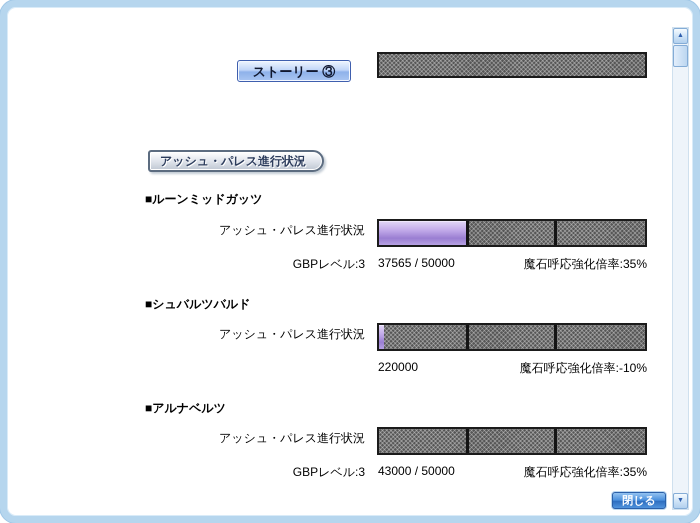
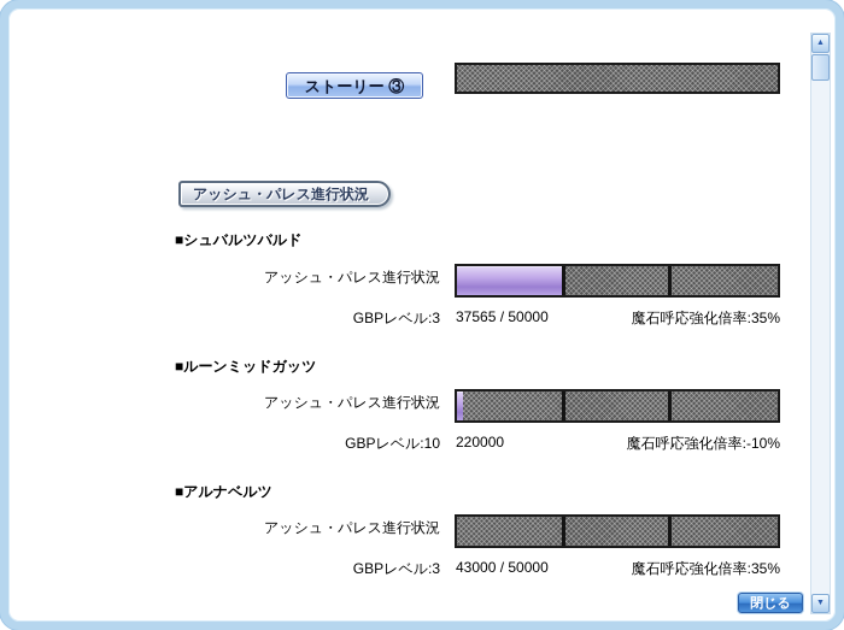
  ストーリー ③
  アッシュ・パレス進行状況
- ■ルーンミッドガッツ
+ ■シュバルツバルド
  アッシュ・パレス進行状況
  GBPレベル:3
  37565 / 50000
  魔石呼応強化倍率:35%
- ■シュバルツバルド
+ ■ルーンミッドガッツ
  アッシュ・パレス進行状況
+ GBPレベル:10
  220000
  魔石呼応強化倍率:-10%
  ■アルナベルツ
  アッシュ・パレス進行状況
  GBPレベル:3
  43000 / 50000
  魔石呼応強化倍率:35%
  閉じる
